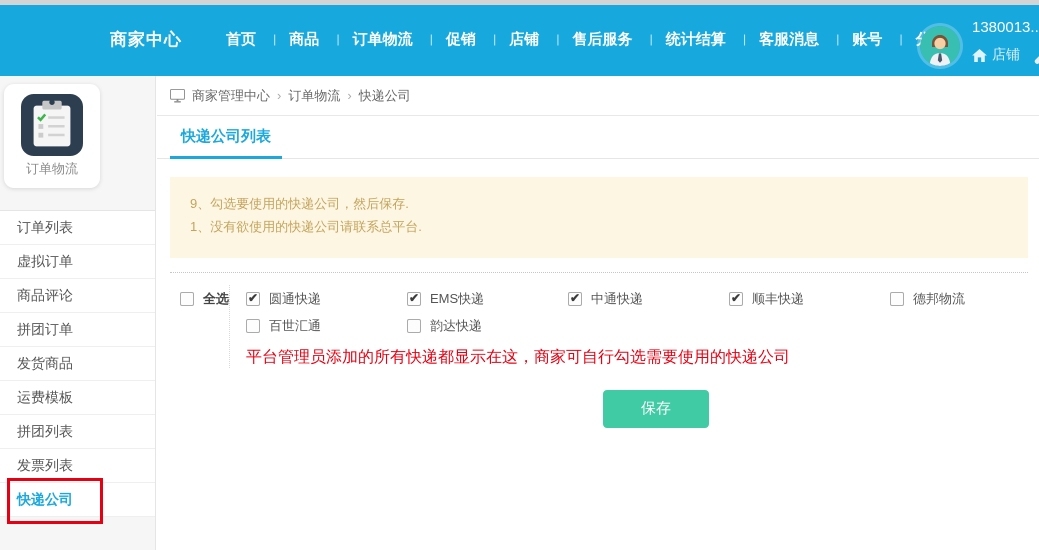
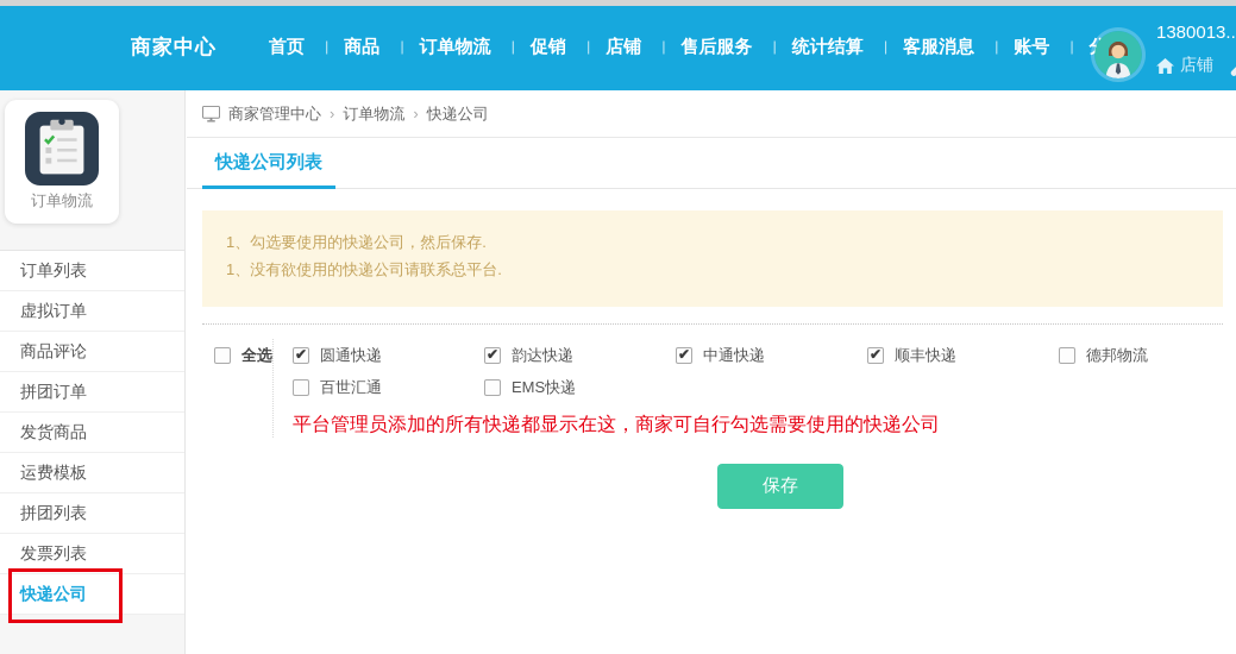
  商家中心
  首页 商品 订单物流 促销 店铺 售后服务 统计结算 客服消息 账号
  1380013..
  店铺
  订单物流
  订单列表
  虚拟订单
  商品评论
  拼团订单
  发货商品
  运费模板
  拼团列表
  发票列表
  快递公司
  商家管理中心
  订单物流
  快递公司
  快递公司列表
- 9、勾选要使用的快递公司，然后保存.
+ 1、勾选要使用的快递公司，然后保存.
  1、没有欲使用的快递公司请联系总平台.
  全选
  圆通快递
- EMS快递
+ 韵达快递
  中通快递
  顺丰快递
  德邦物流
  百世汇通
- 韵达快递
+ EMS快递
  平台管理员添加的所有快递都显示在这，商家可自行勾选需要使用的快递公司
  保存
